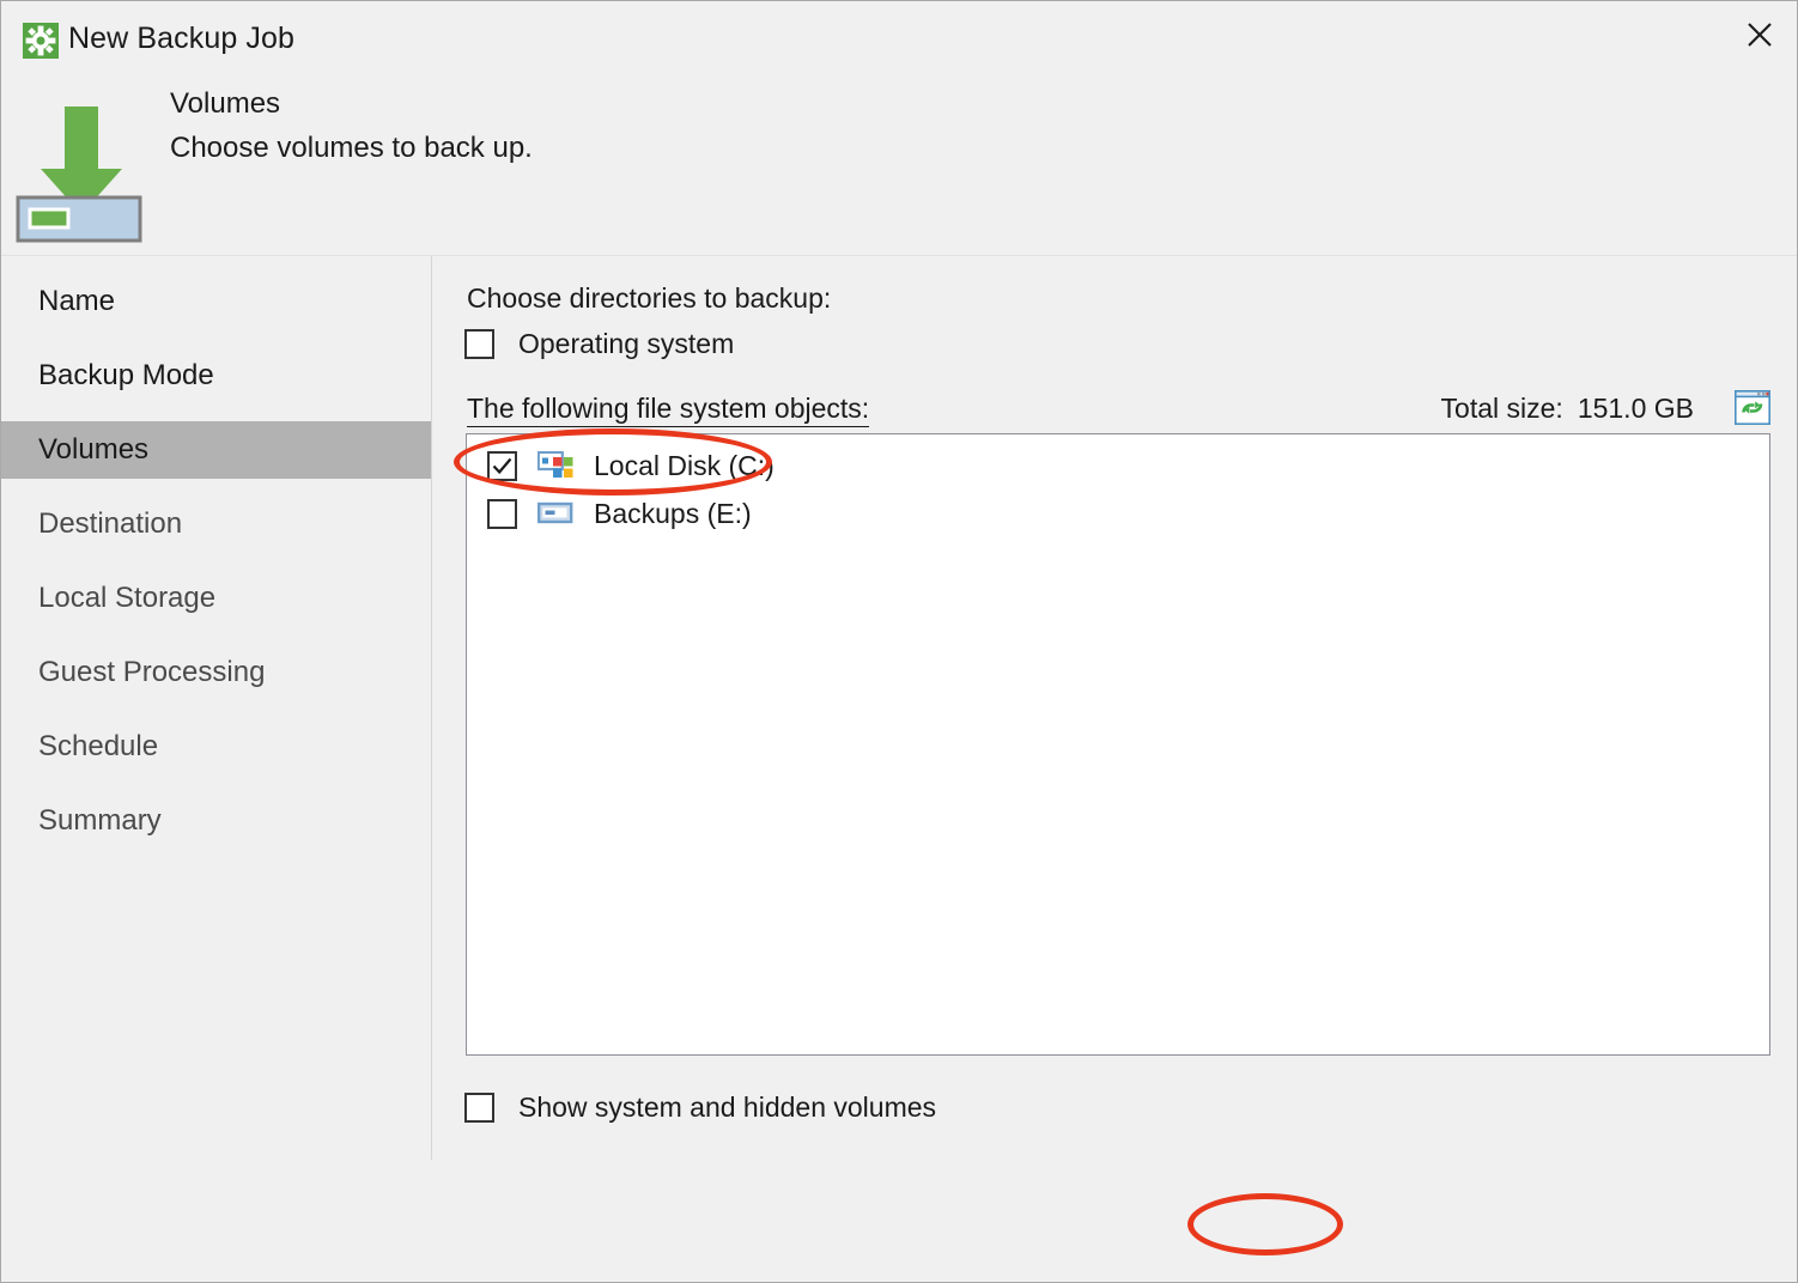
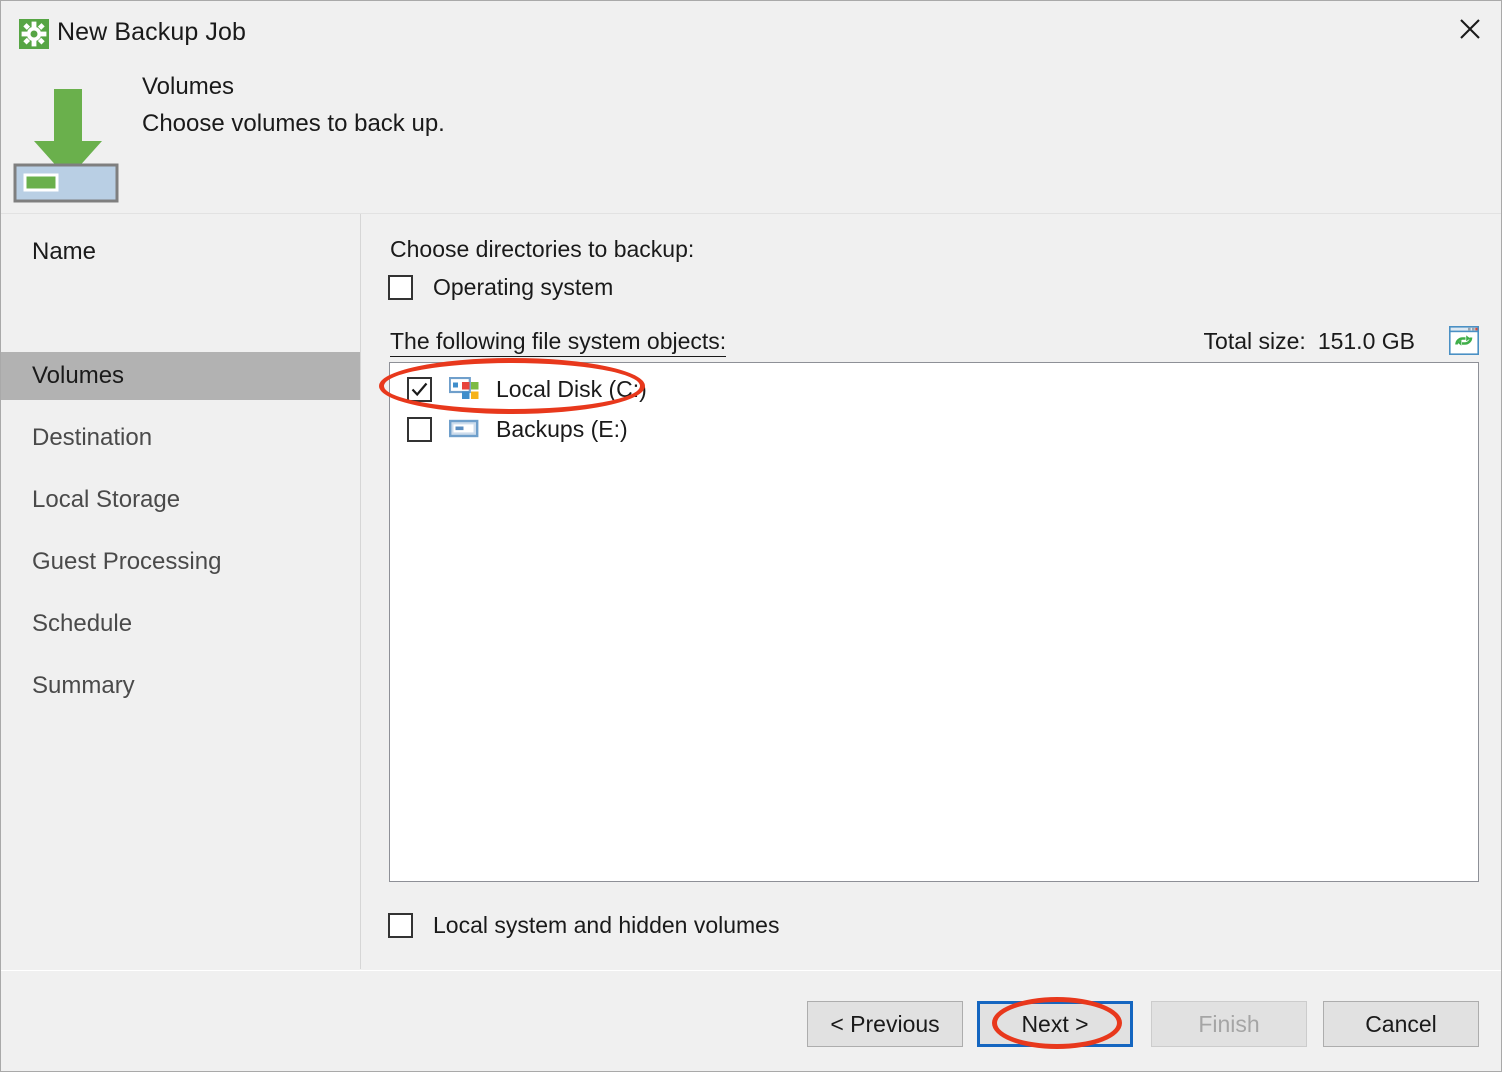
  New Backup Job
  Volumes
  Choose volumes to back up.
  Name
- Backup Mode
  Volumes
  Destination
  Local Storage
  Guest Processing
  Schedule
  Summary
  Choose directories to backup:
  Operating system
  The following file system objects:
  Total size: 151.0 GB
  Local Disk (C:)
  Backups (E:)
- Show system and hidden volumes
+ Local system and hidden volumes
+ < Previous
+ Next >
+ Finish
+ Cancel
